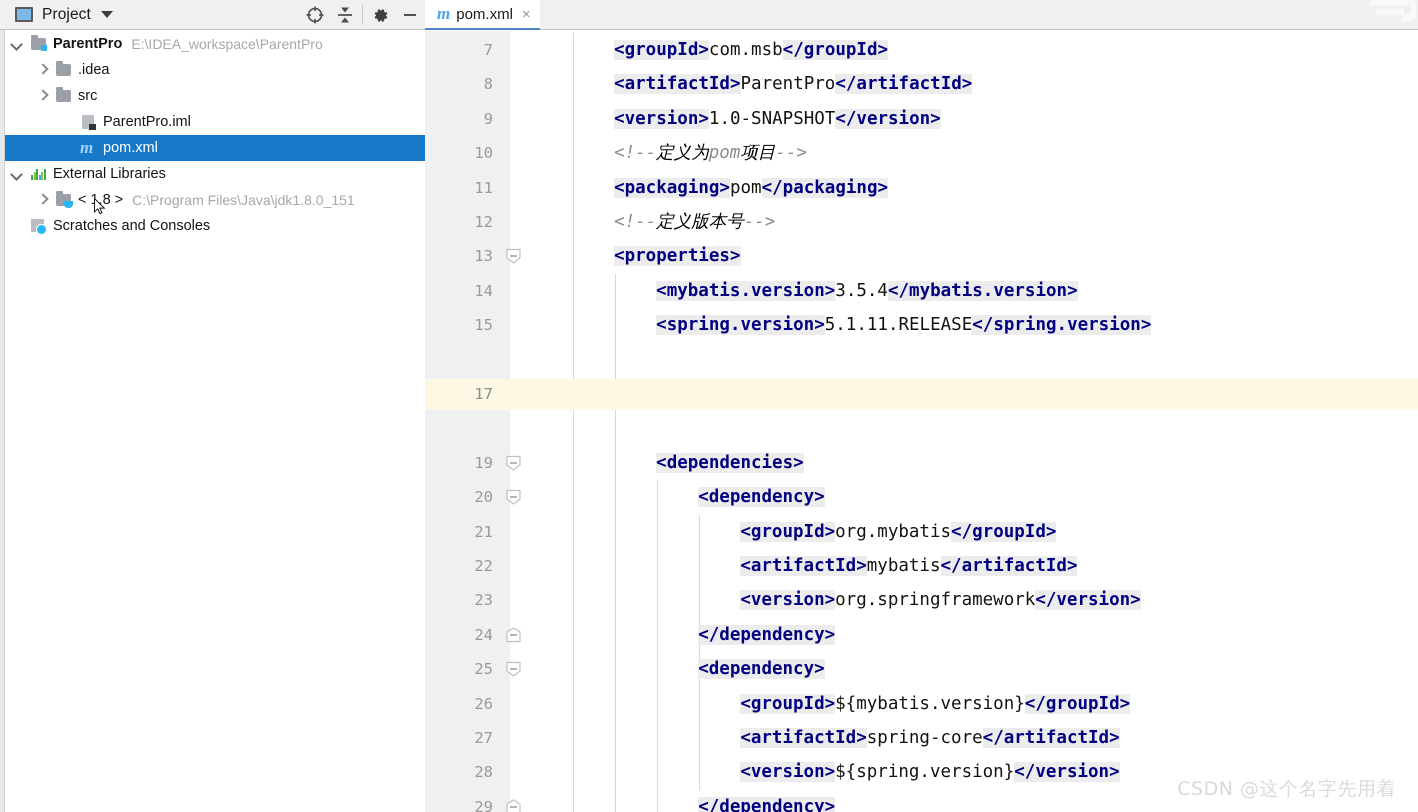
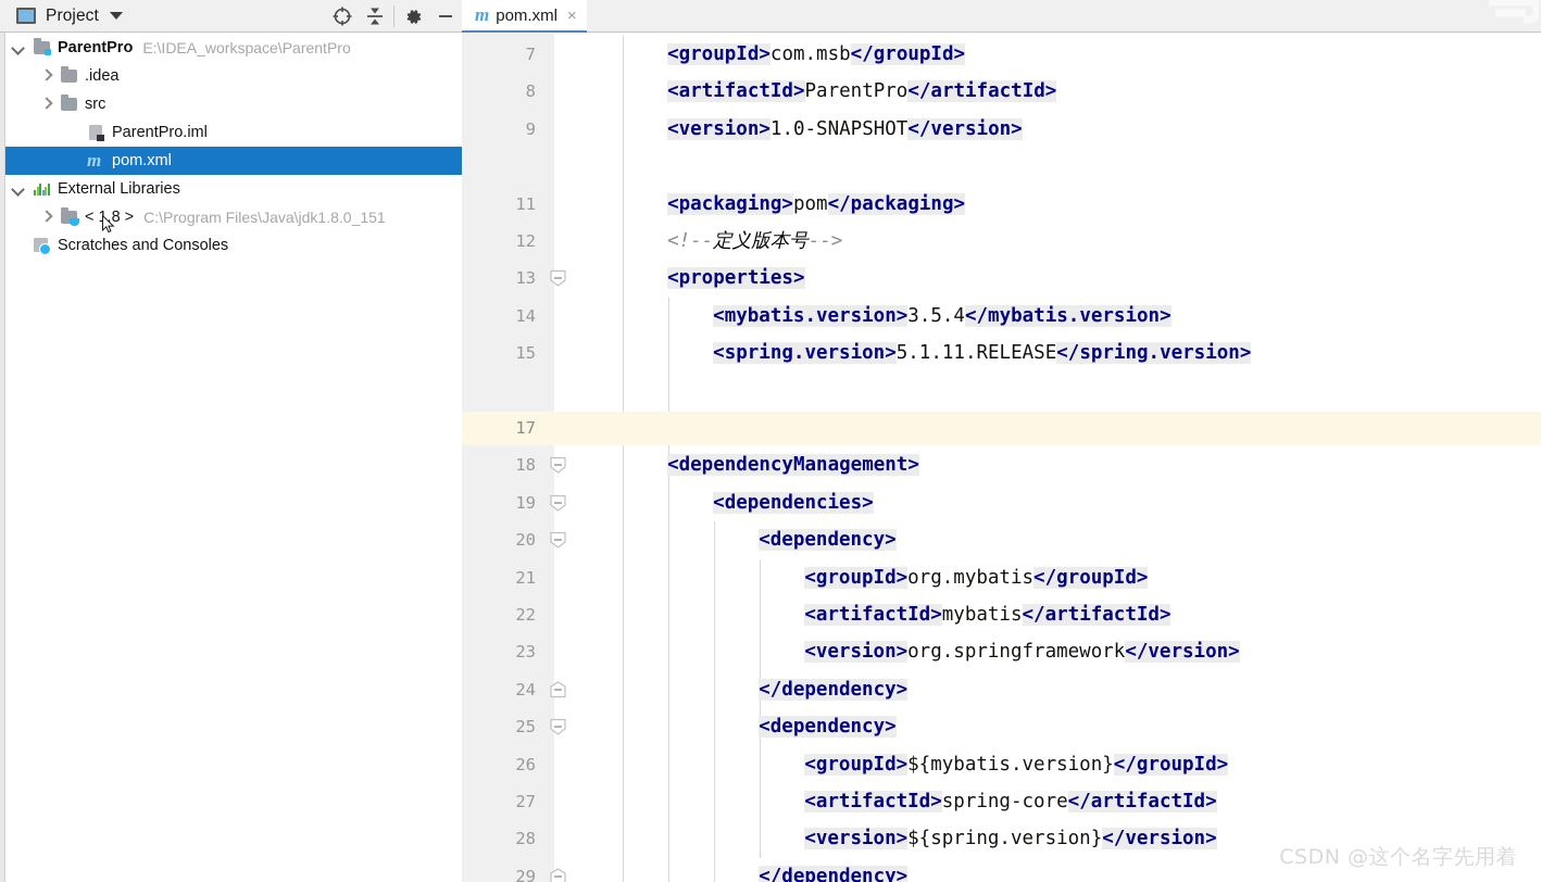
  Project
  ParentPro
  E:\IDEA_workspace\ParentPro
  .idea
  src
  ParentPro.iml
  m
  pom.xml
  External Libraries
  <.8 >
  C:\Program Files\Java\jdk1.8.0_151
  Scratches and Consoles
  m
  pom.xml
  ×
  7
  <groupId>com.msb</groupId>
  8
  <artifactId>ParentPro</artifactId>
  9
  <version>1.0-SNAPSHOT</version>
- 10
- <!--定义为pom项目-->
  11
  <packaging>pom</packaging>
  12
  <!--定义版本号-->
  13
  <properties>
  14
  <mybatis.version>3.5.4</mybatis.version>
  15
  <spring.version>5.1.11.RELEASE</spring.version>
  17
+ 18
+ <dependencyManagement>
  19
  <dependencies>
  20
  <dependency>
  21
  <groupId>org.mybatis</groupId>
  22
  <artifactId>mybatis</artifactId>
  23
  <version>org.springframework</version>
  24
  </dependency>
  25
  <dependency>
  26
  <groupId>${mybatis.version}</groupId>
  27
  <artifactId>spring-core</artifactId>
  28
  <version>${spring.version}</version>
  29
  </dependency>
  CSDN @这个名字先用着
